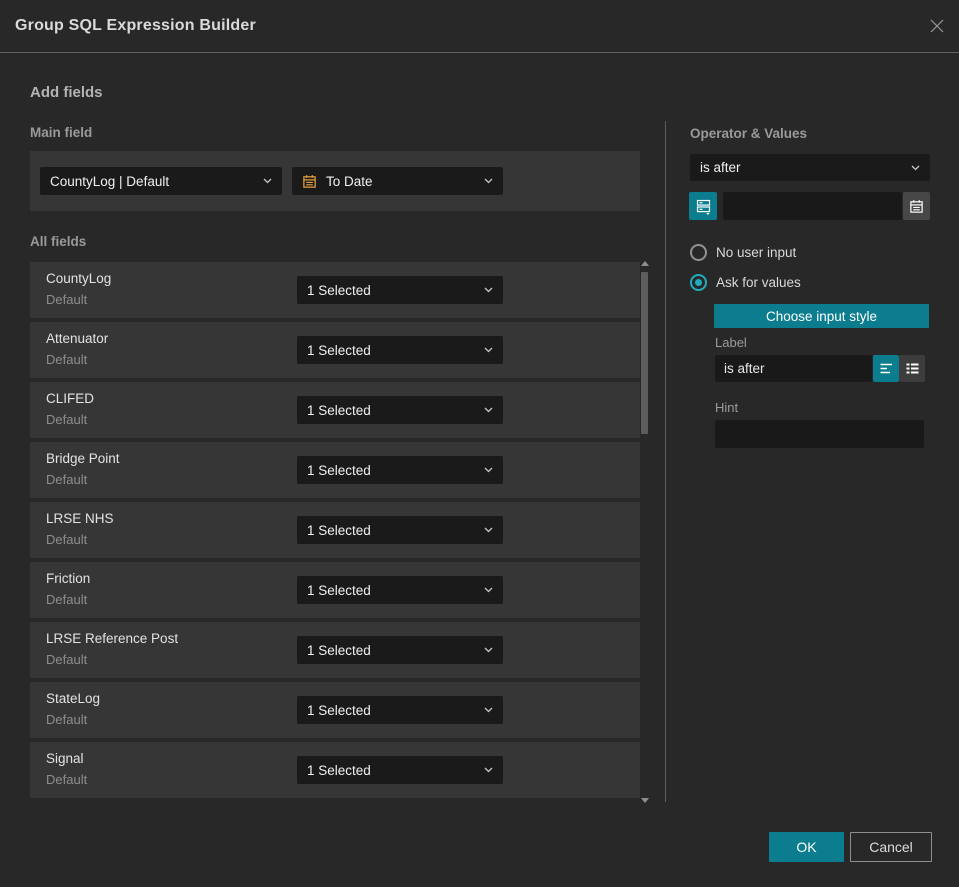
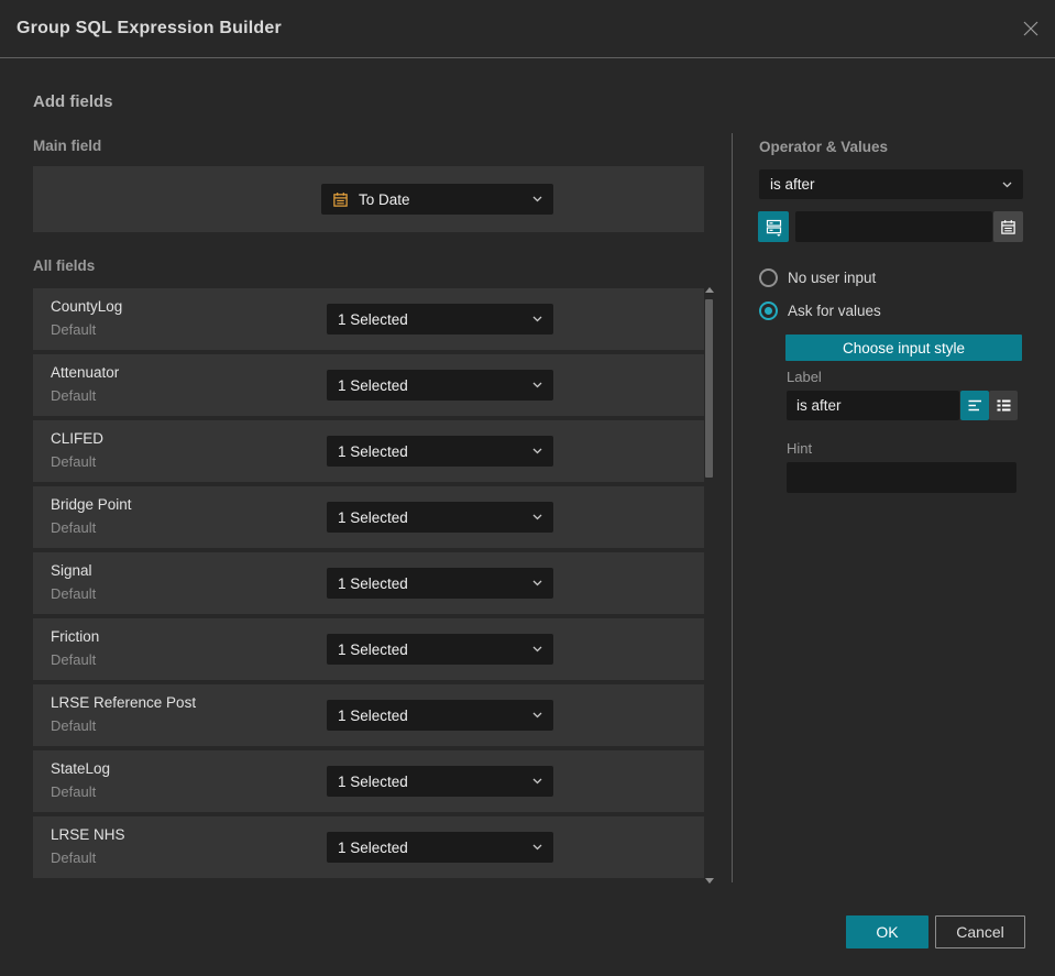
  Group SQL Expression Builder
  Add fields
  Main field
  All fields
  Operator & Values
- CountyLog | Default
  To Date
  CountyLog
  Default
  1 Selected
  Attenuator
  Default
  1 Selected
  CLIFED
  Default
  1 Selected
  Bridge Point
  Default
  1 Selected
- LRSE NHS
+ Signal
  Default
  1 Selected
  Friction
  Default
  1 Selected
  LRSE Reference Post
  Default
  1 Selected
  StateLog
  Default
  1 Selected
- Signal
+ LRSE NHS
  Default
  1 Selected
  is after
  No user input
  Ask for values
  Choose input style
  Label
  is after
  Hint
  OK
  Cancel
